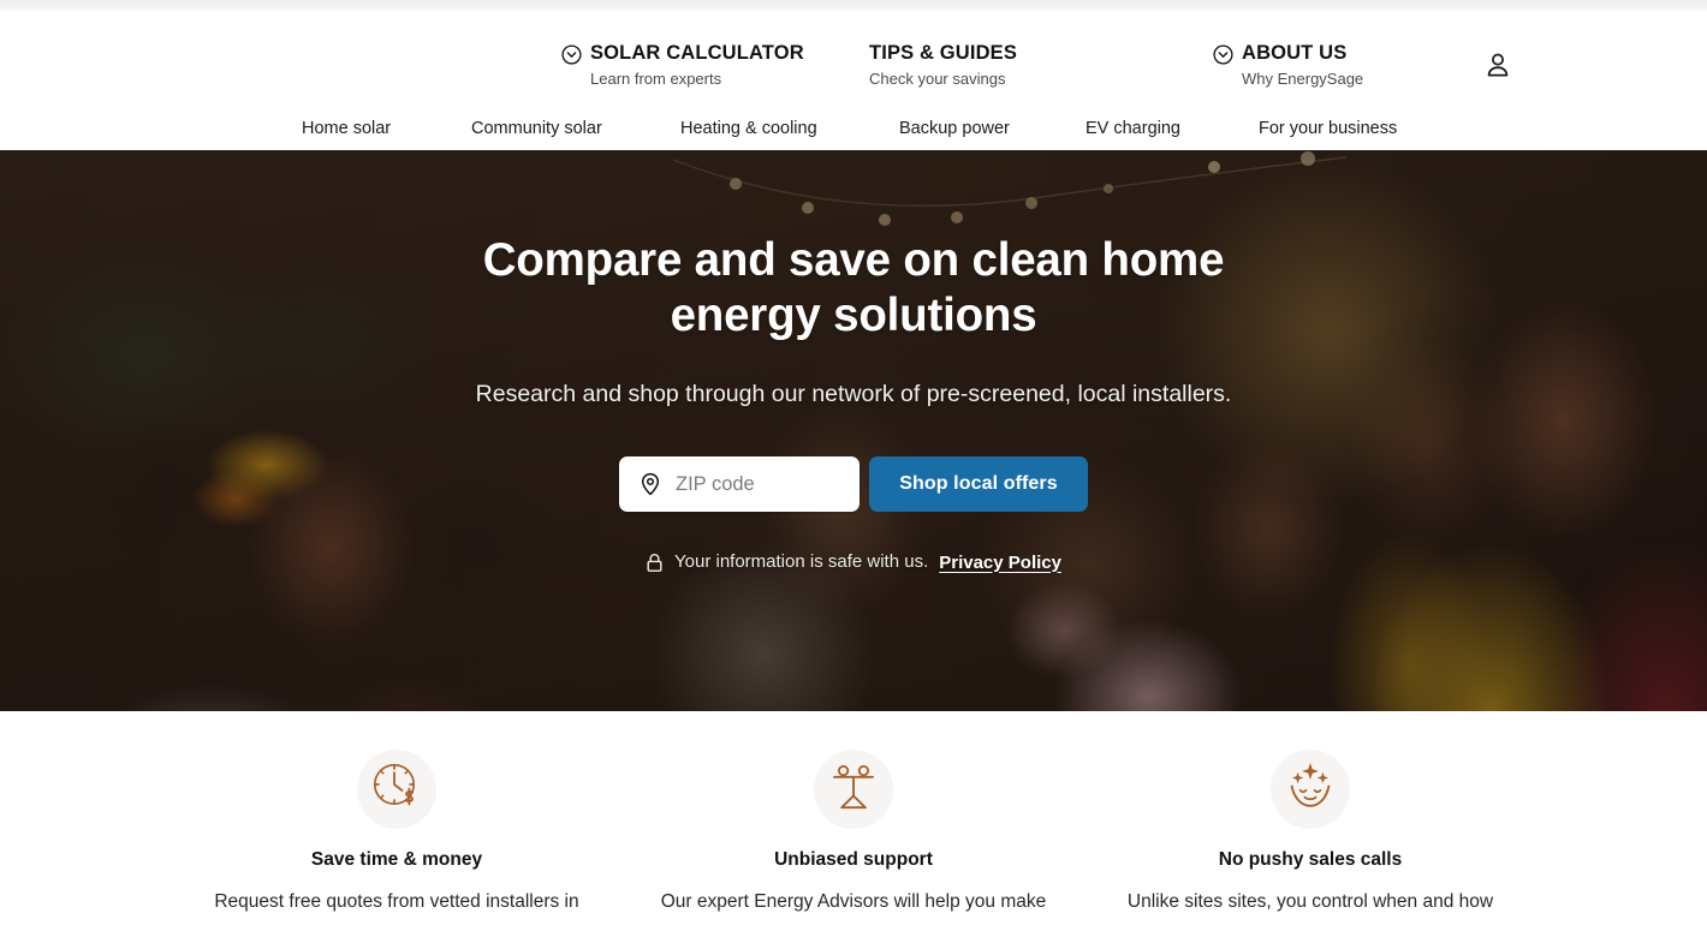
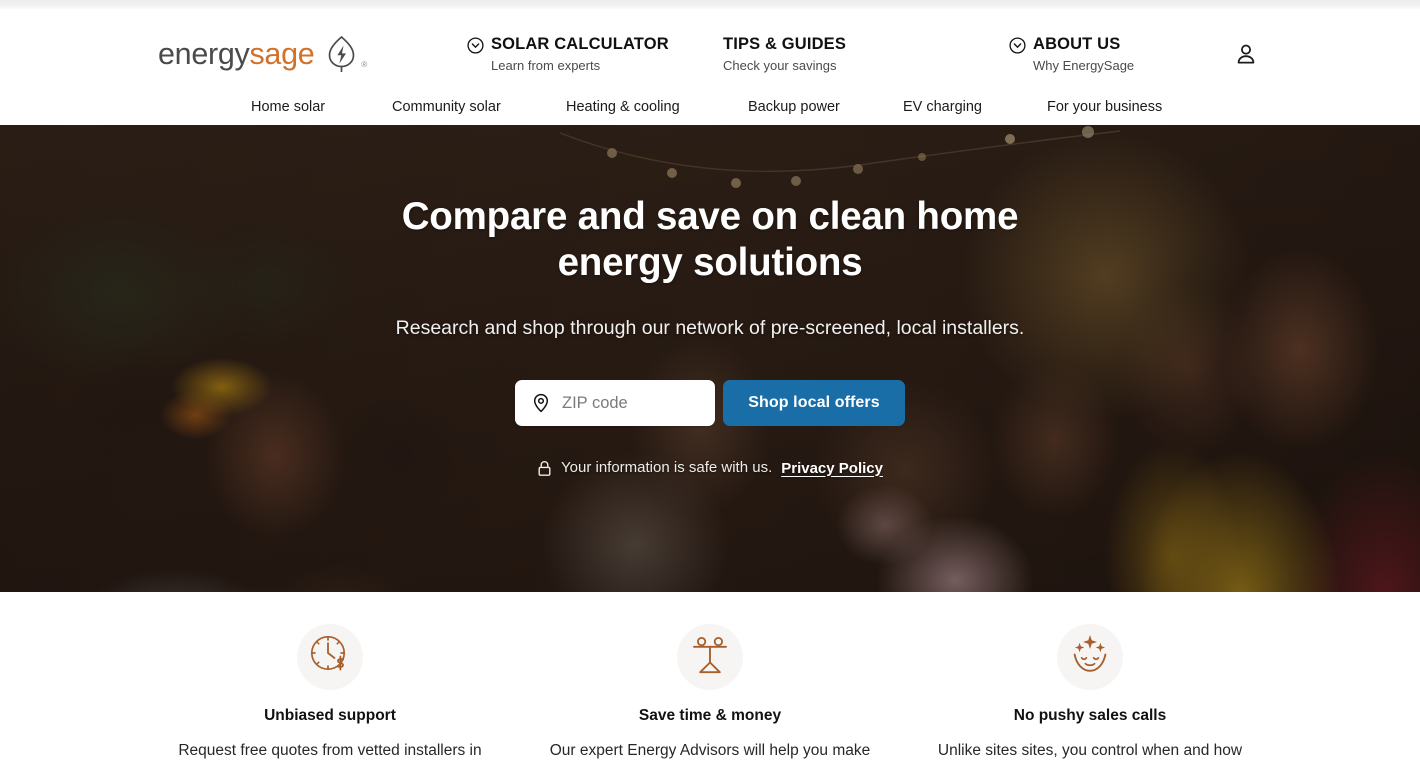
+ energy
+ sage
+ ®
  SOLAR CALCULATOR
  Learn from experts
  TIPS & GUIDES
  Check your savings
  ABOUT US
  Why EnergySage
  Home solar
  Community solar
  Heating & cooling
  Backup power
  EV charging
  For your business
  Compare and save on clean home energy solutions
  Research and shop through our network of pre-screened, local installers.
  ZIP code
  Shop local offers
  Your information is safe with us.
  Privacy Policy
- Save time & money
+ Unbiased support
  Request free quotes from vetted installers in
- Unbiased support
+ Save time & money
  Our expert Energy Advisors will help you make
  No pushy sales calls
  Unlike sites sites, you control when and how
